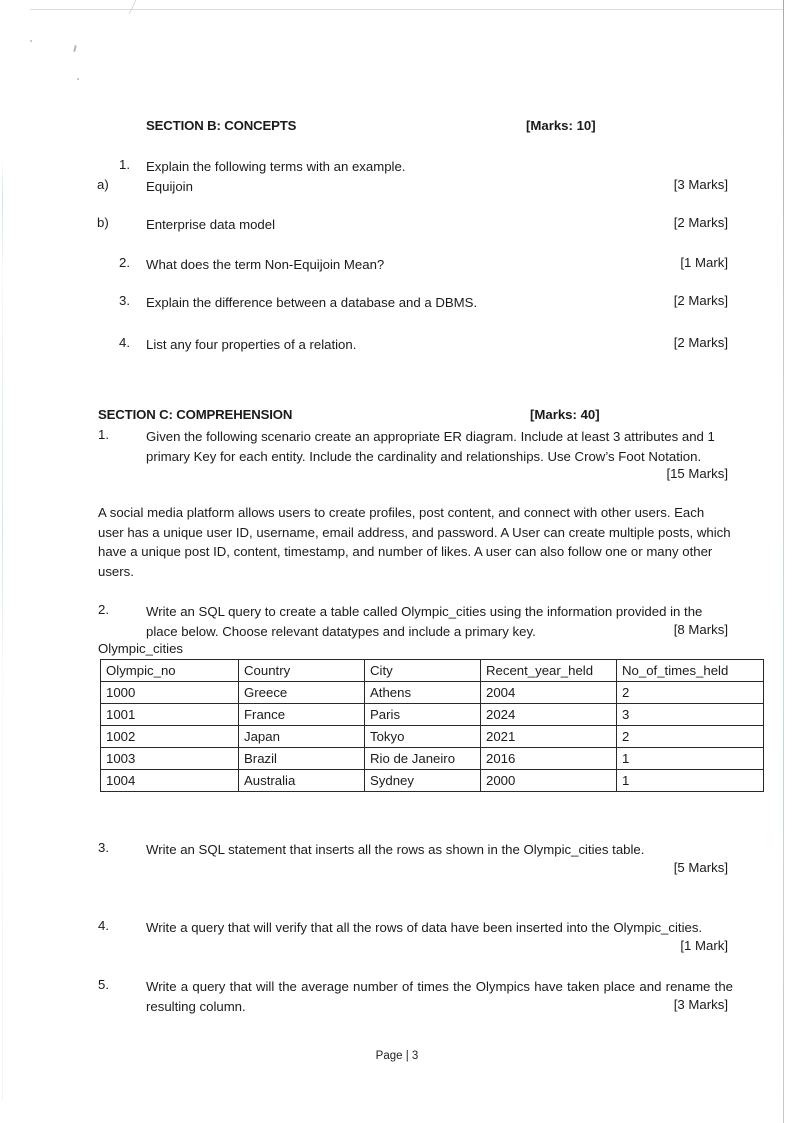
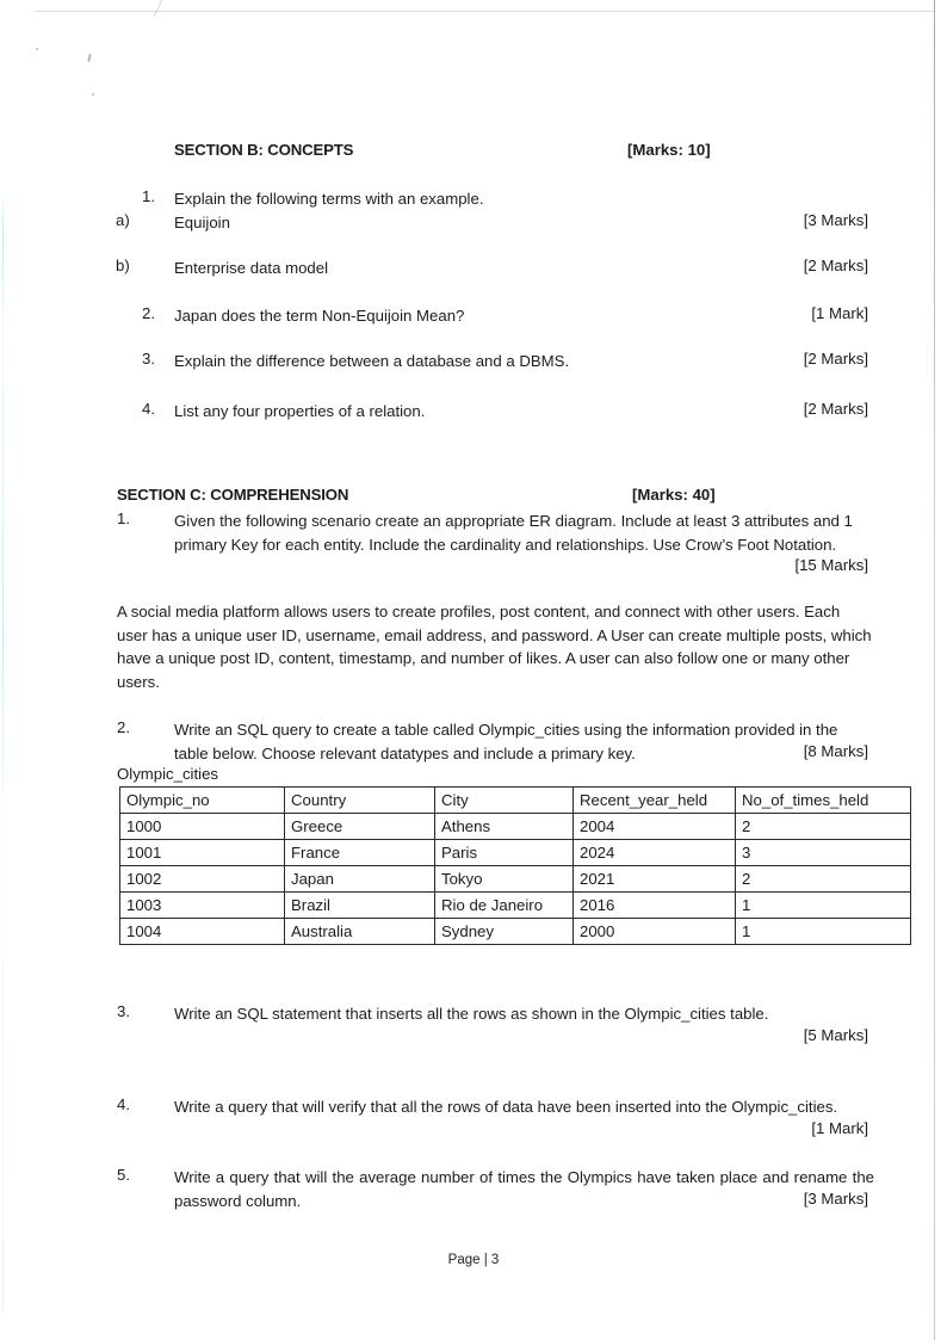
  SECTION B: CONCEPTS
  [Marks: 10]
  1.
  Explain the following terms with an example.
  a)
  Equijoin
  [3 Marks]
  b)
  Enterprise data model
  [2 Marks]
  2.
- What does the term Non-Equijoin Mean?
+ Japan does the term Non-Equijoin Mean?
  [1 Mark]
  3.
  Explain the difference between a database and a DBMS.
  [2 Marks]
  4.
  List any four properties of a relation.
  [2 Marks]
  SECTION C: COMPREHENSION
  [Marks: 40]
  1.
  Given the following scenario create an appropriate ER diagram. Include at least 3 attributes and 1 primary Key for each entity. Include the cardinality and relationships. Use Crow’s Foot Notation.
  [15 Marks]
  A social media platform allows users to create profiles, post content, and connect with other users. Each user has a unique user ID, username, email address, and password. A User can create multiple posts, which have a unique post ID, content, timestamp, and number of likes. A user can also follow one or many other users.
  2.
- Write an SQL query to create a table called Olympic_cities using the information provided in the place below. Choose relevant datatypes and include a primary key.
+ Write an SQL query to create a table called Olympic_cities using the information provided in the table below. Choose relevant datatypes and include a primary key.
  [8 Marks]
  Olympic_cities
  Olympic_no	Country	City	Recent_year_held	No_of_times_held
  1000	Greece	Athens	2004	2
  1001	France	Paris	2024	3
  1002	Japan	Tokyo	2021	2
  1003	Brazil	Rio de Janeiro	2016	1
  1004	Australia	Sydney	2000	1
  3.
  Write an SQL statement that inserts all the rows as shown in the Olympic_cities table.
  [5 Marks]
  4.
  Write a query that will verify that all the rows of data have been inserted into the Olympic_cities.
  [1 Mark]
  5.
- Write a query that will the average number of times the Olympics have taken place and rename the resulting column.
+ Write a query that will the average number of times the Olympics have taken place and rename the password column.
  [3 Marks]
  Page | 3
